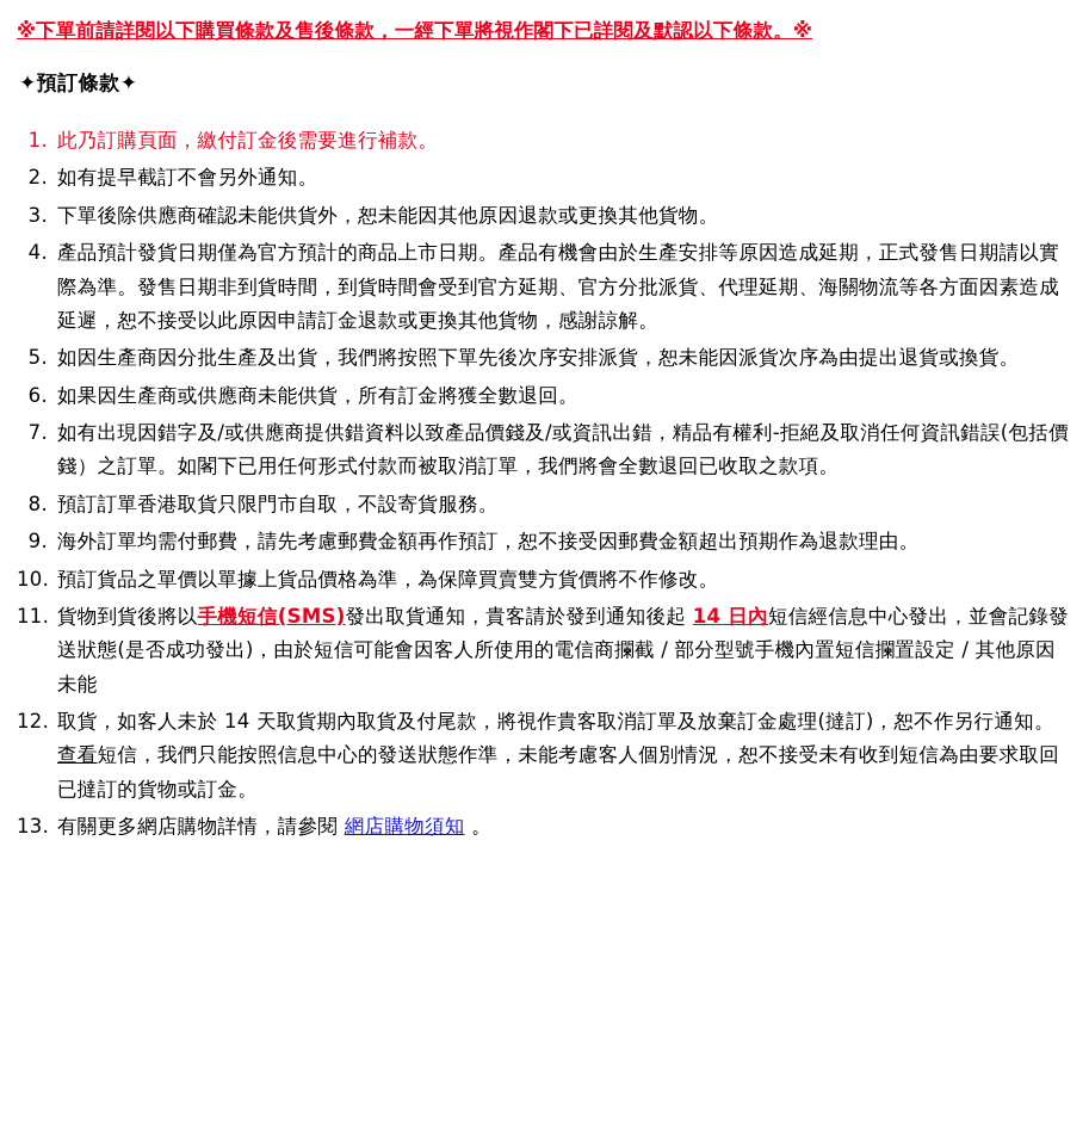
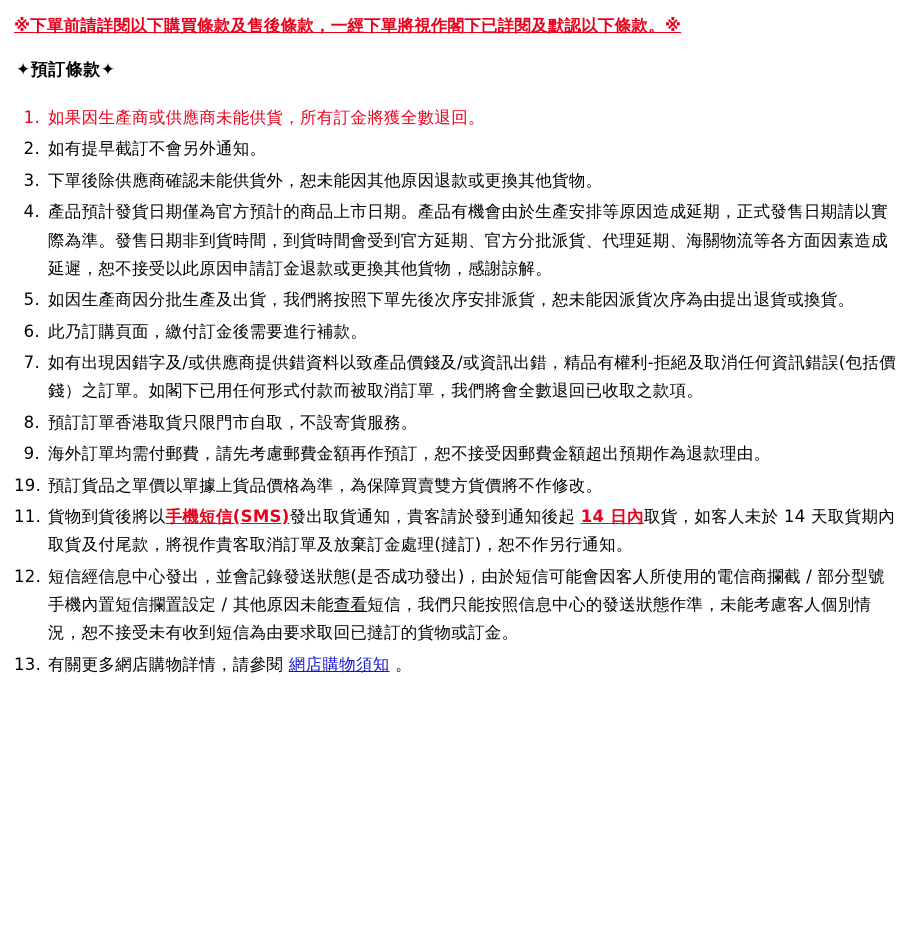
  ※下單前請詳閱以下購買條款及售後條款，一經下單將視作閣下已詳閱及默認以下條款。※
  ✦預訂條款✦
  1.
- 此乃訂購頁面，繳付訂金後需要進行補款。
+ 如果因生產商或供應商未能供貨，所有訂金將獲全數退回。
  2.
  如有提早截訂不會另外通知。
  3.
  下單後除供應商確認未能供貨外，恕未能因其他原因退款或更換其他貨物。
  4.
  產品預計發貨日期僅為官方預計的商品上市日期。產品有機會由於生產安排等原因造成延期，正式發售日期請以實際為準。發售日期非到貨時間，到貨時間會受到官方延期、官方分批派貨、代理延期、海關物流等各方面因素造成延遲，恕不接受以此原因申請訂金退款或更換其他貨物，感謝諒解。
  5.
  如因生產商因分批生產及出貨，我們將按照下單先後次序安排派貨，恕未能因派貨次序為由提出退貨或換貨。
  6.
- 如果因生產商或供應商未能供貨，所有訂金將獲全數退回。
+ 此乃訂購頁面，繳付訂金後需要進行補款。
  7.
  如有出現因錯字及/或供應商提供錯資料以致產品價錢及/或資訊出錯，精品有權利-拒絕及取消任何資訊錯誤(包括價錢）之訂單。如閣下已用任何形式付款而被取消訂單，我們將會全數退回已收取之款項。
  8.
  預訂訂單香港取貨只限門市自取，不設寄貨服務。
  9.
  海外訂單均需付郵費，請先考慮郵費金額再作預訂，恕不接受因郵費金額超出預期作為退款理由。
- 10.
+ 19.
  預訂貨品之單價以單據上貨品價格為準，為保障買賣雙方貨價將不作修改。
  11.
- 貨物到貨後將以手機短信(SMS)發出取貨通知，貴客請於發到通知後起 14 日內短信經信息中心發出，並會記錄發送狀態(是否成功發出)，由於短信可能會因客人所使用的電信商攔截 / 部分型號手機內置短信攔置設定 / 其他原因未能
+ 貨物到貨後將以手機短信(SMS)發出取貨通知，貴客請於發到通知後起 14 日內取貨，如客人未於 14 天取貨期內取貨及付尾款，將視作貴客取消訂單及放棄訂金處理(撻訂)，恕不作另行通知。
  12.
- 取貨，如客人未於 14 天取貨期內取貨及付尾款，將視作貴客取消訂單及放棄訂金處理(撻訂)，恕不作另行通知。查看短信，我們只能按照信息中心的發送狀態作準，未能考慮客人個別情況，恕不接受未有收到短信為由要求取回已撻訂的貨物或訂金。
+ 短信經信息中心發出，並會記錄發送狀態(是否成功發出)，由於短信可能會因客人所使用的電信商攔截 / 部分型號手機內置短信攔置設定 / 其他原因未能查看短信，我們只能按照信息中心的發送狀態作準，未能考慮客人個別情況，恕不接受未有收到短信為由要求取回已撻訂的貨物或訂金。
  13.
  有關更多網店購物詳情，請參閱 網店購物須知 。
